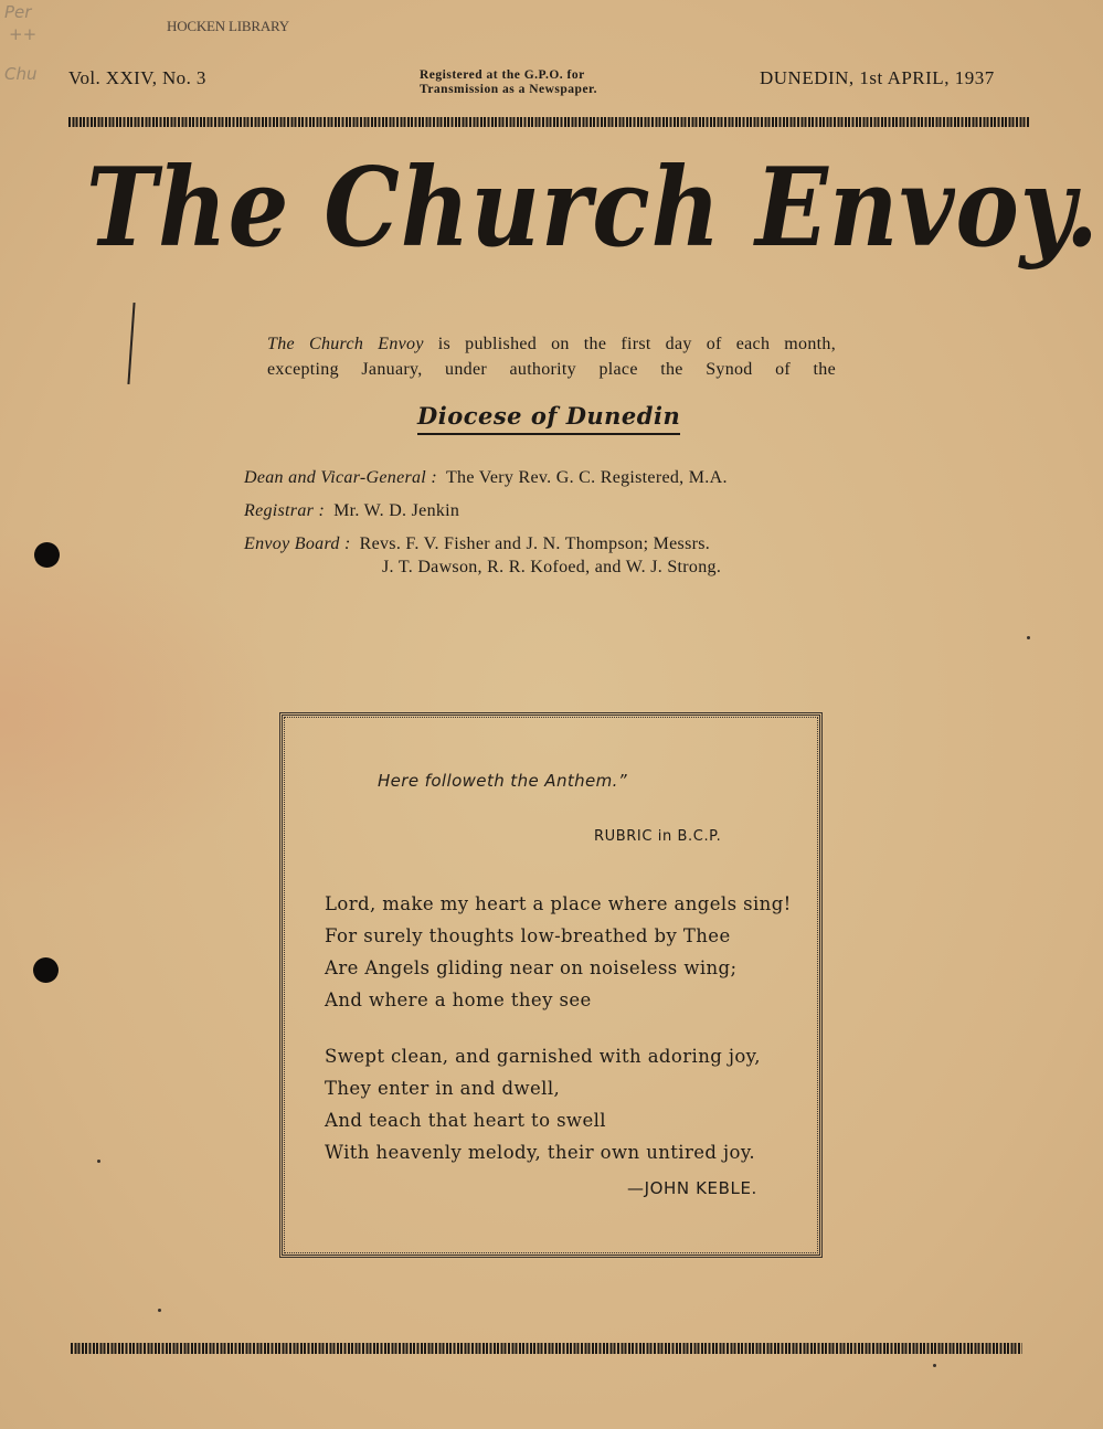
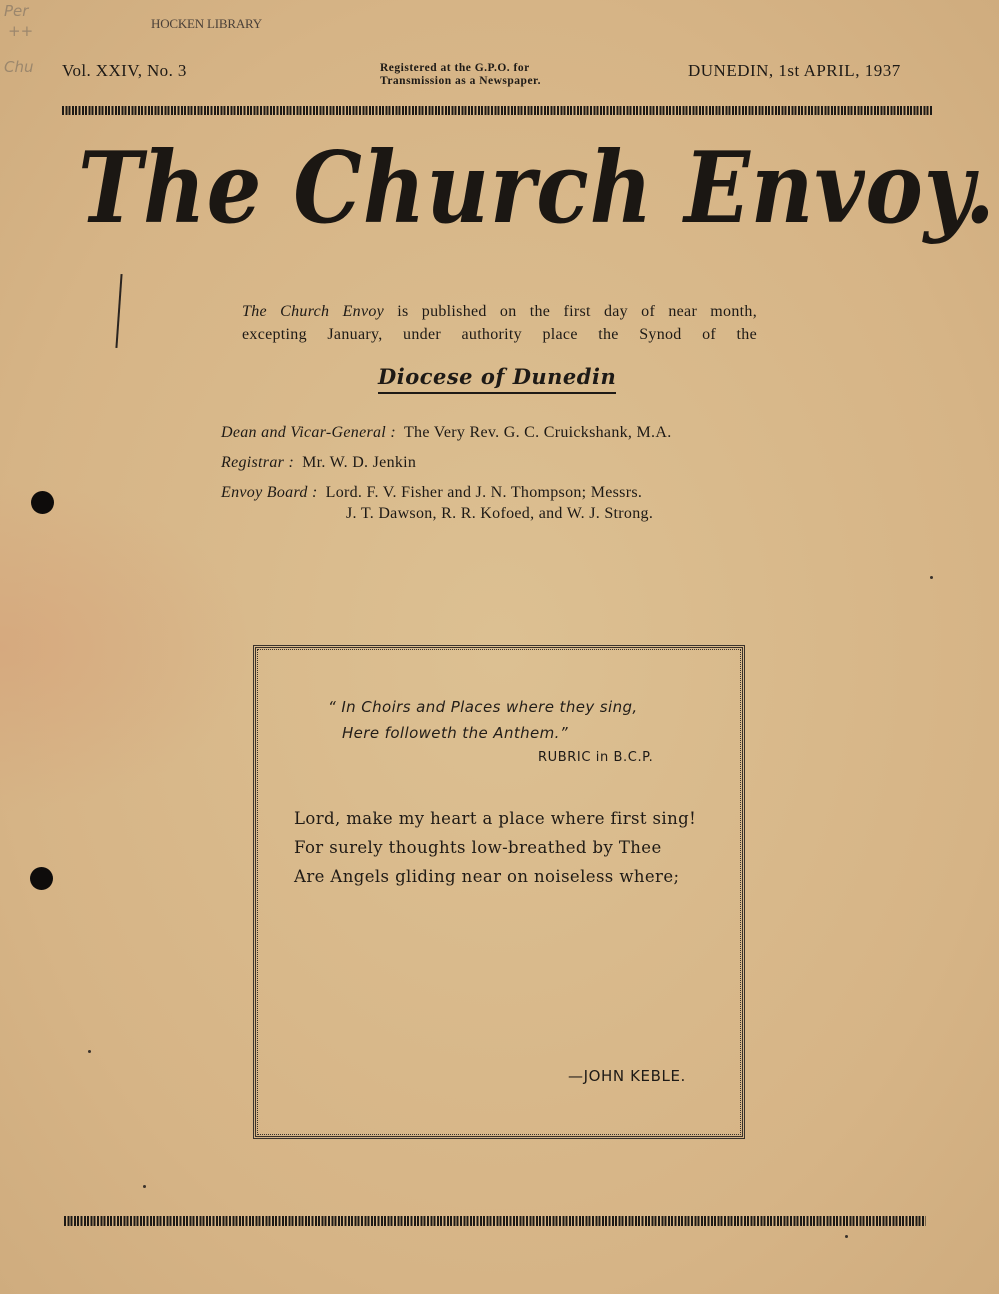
  Per
  ++
  Chu
  HOCKEN LIBRARY
  Vol. XXIV, No. 3
  Registered at the G.P.O. for
  Transmission as a Newspaper.
  DUNEDIN, 1st APRIL, 1937
  The Church Envoy.
- The Church Envoy is published on the first day of each month,
+ The Church Envoy is published on the first day of near month,
  excepting January, under authority place the Synod of the
  Diocese of Dunedin
- Dean and Vicar-General : The Very Rev. G. C. Registered, M.A.
+ Dean and Vicar-General : The Very Rev. G. C. Cruickshank, M.A.
  Registrar : Mr. W. D. Jenkin
- Envoy Board : Revs. F. V. Fisher and J. N. Thompson; Messrs.
+ Envoy Board : Lord. F. V. Fisher and J. N. Thompson; Messrs.
  J. T. Dawson, R. R. Kofoed, and W. J. Strong.
+ “ In Choirs and Places where they sing,
  Here followeth the Anthem.”
  RUBRIC in B.C.P.
- Lord, make my heart a place where angels sing!
+ Lord, make my heart a place where first sing!
  For surely thoughts low-breathed by Thee
- Are Angels gliding near on noiseless wing;
+ Are Angels gliding near on noiseless where;
- And where a home they see
- Swept clean, and garnished with adoring joy,
- They enter in and dwell,
- And teach that heart to swell
- With heavenly melody, their own untired joy.
  —JOHN KEBLE.
